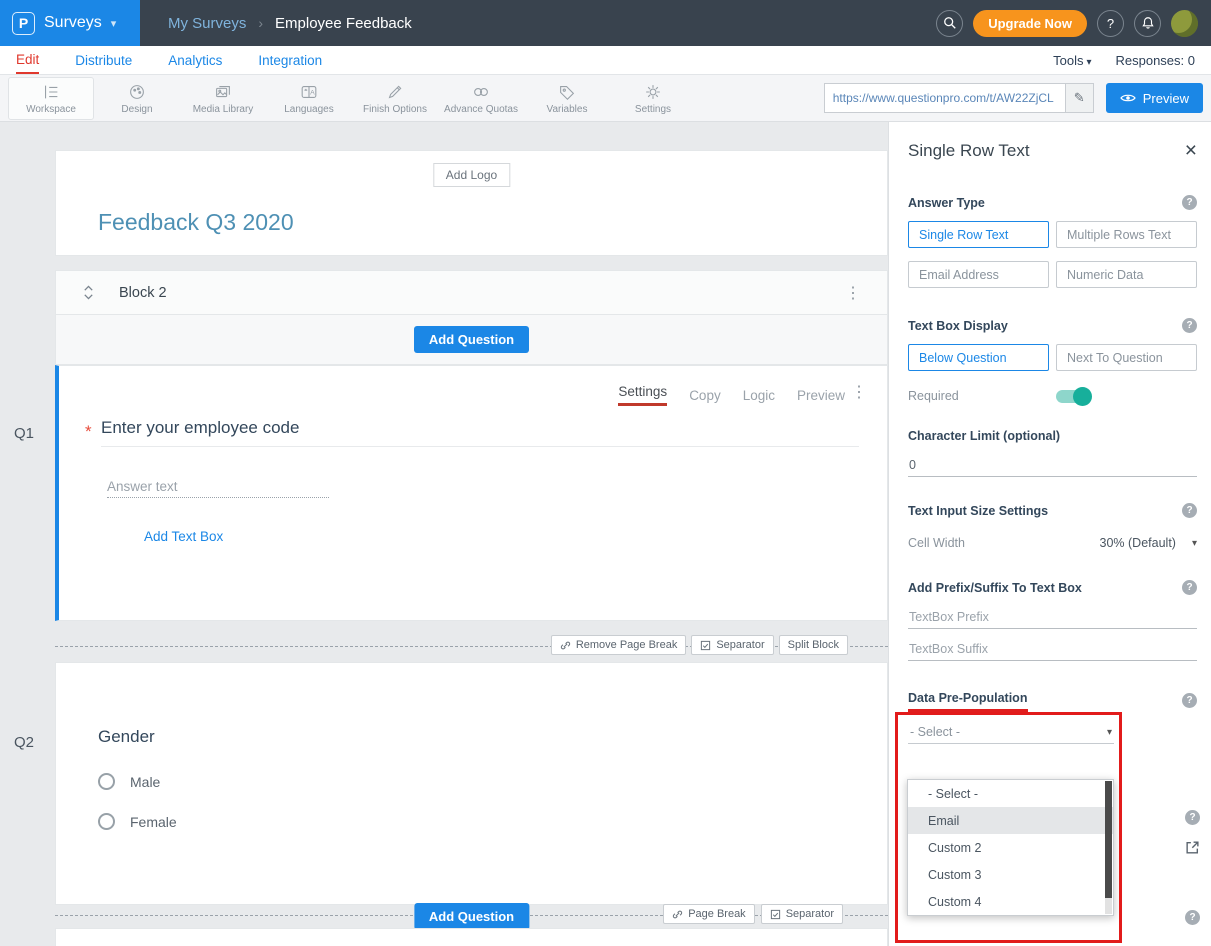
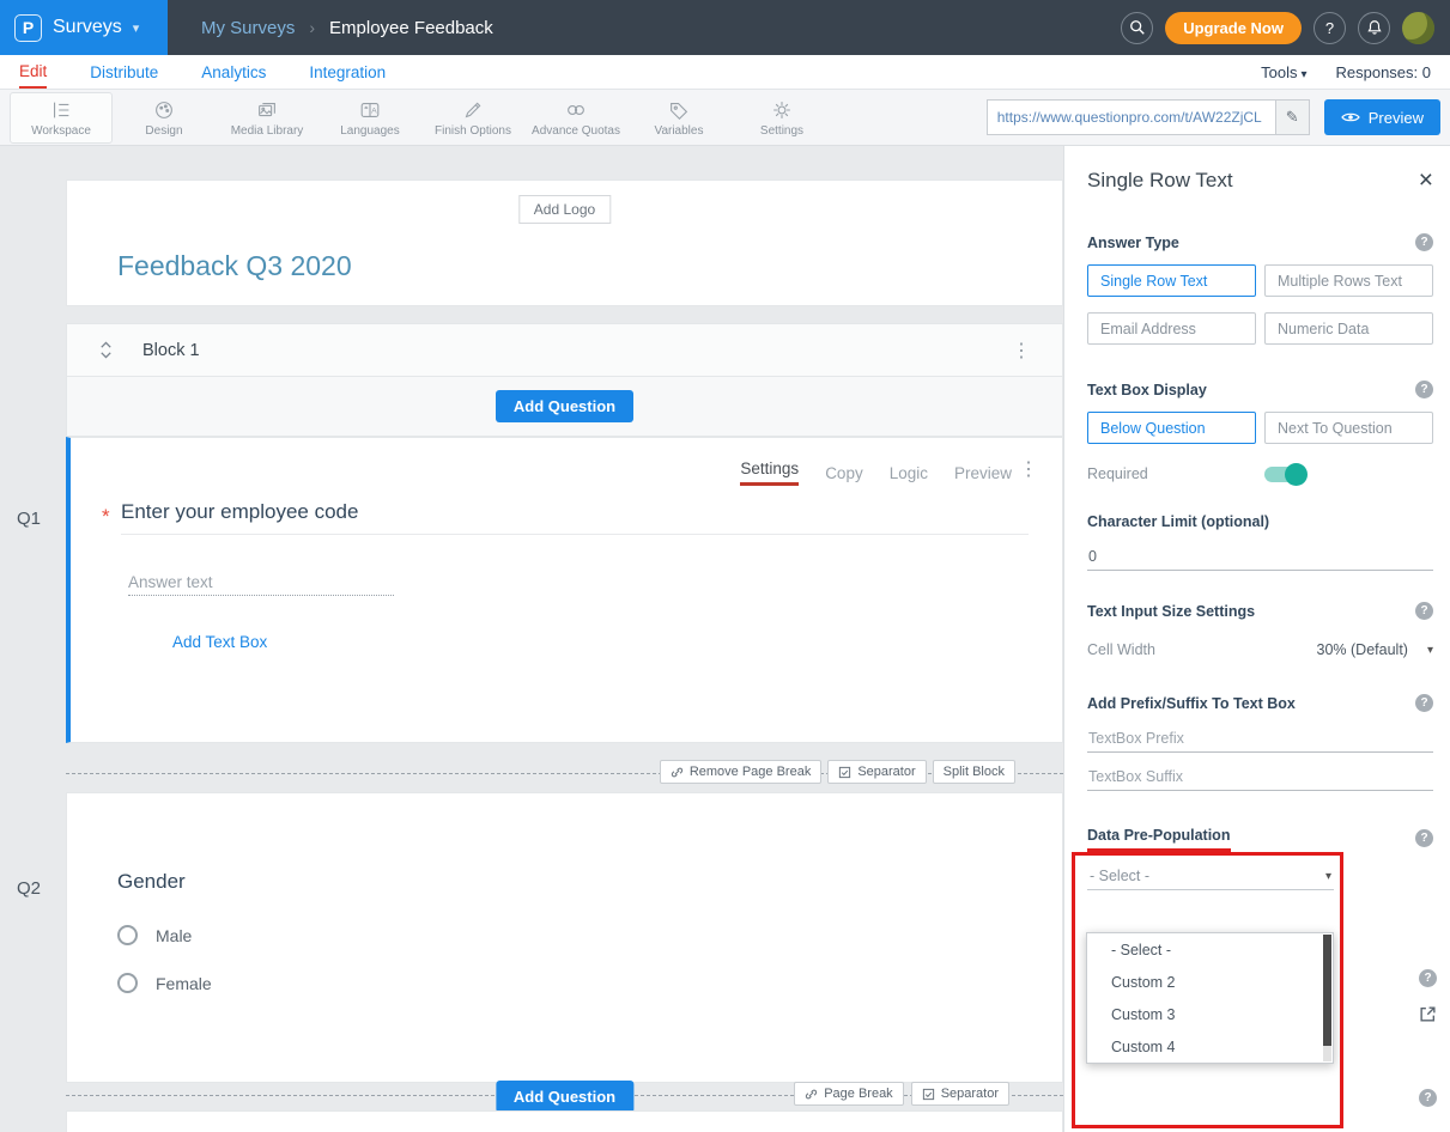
  P
  Surveys
  ▾
  My Surveys
  ›
  Employee Feedback
  Upgrade Now
  ?
  Edit
  Distribute
  Analytics
  Integration
  Tools ▾
  Responses: 0
  Workspace
  Design
  Media Library
  Languages
  Finish Options
  Advance Quotas
  Variables
  Settings
  https://www.questionpro.com/t/AW22ZjCL
  ✎
  Preview
  Q1
  Q2
  Add Logo
  Feedback Q3 2020
- Block 2
+ Block 1
  ⋮
  Add Question
  Settings
  Copy
  Logic
  Preview
  ⋮
  *
  Enter your employee code
  Answer text
  Add Text Box
  Remove Page Break
  Separator
  Split Block
  Gender
  Male
  Female
  Add Question
  Page Break
  Separator
  Single Row Text
  ×
  Answer Type
  ?
  Single Row Text
  Multiple Rows Text
  Email Address
  Numeric Data
  Text Box Display
  ?
  Below Question
  Next To Question
  Required
  Character Limit (optional)
  0
  Text Input Size Settings
  ?
  Cell Width
  30% (Default)
  ▾
  Add Prefix/Suffix To Text Box
  ?
  TextBox Prefix TextBox Suffix
  Data Pre-Population
  ?
  - Select -
  ▾
  - Select -
- Email
  Custom 2
  Custom 3
  Custom 4
  ?
  ?
